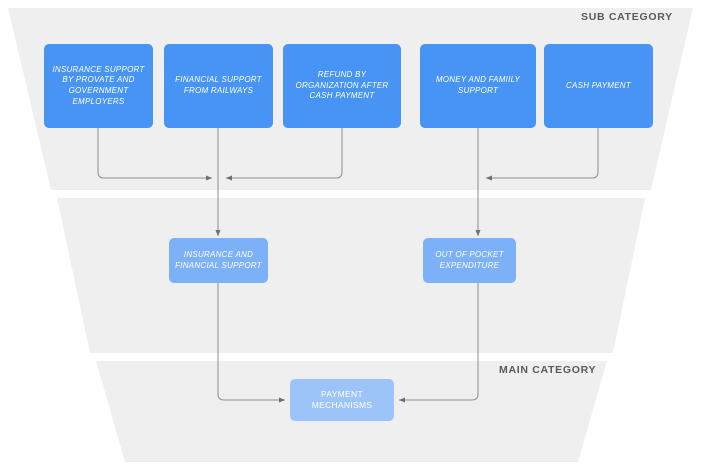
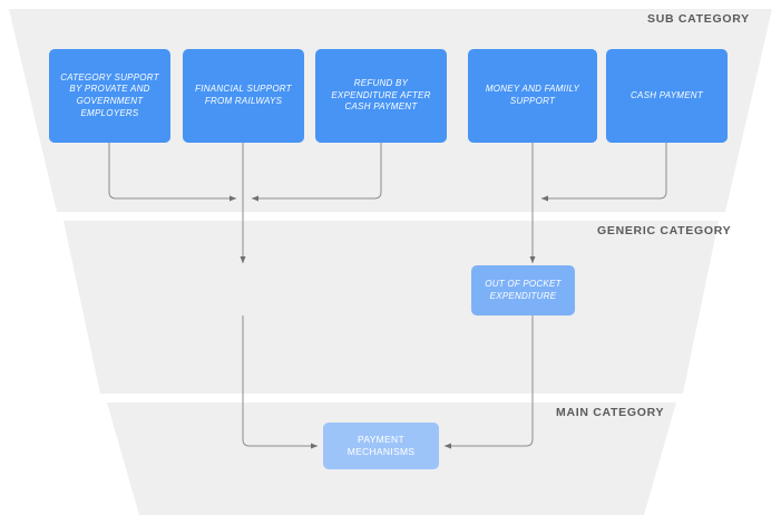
  SUB CATEGORY
+ GENERIC CATEGORY
  MAIN CATEGORY
- INSURANCE SUPPORT BY PROVATE AND GOVERNMENT EMPLOYERS
+ CATEGORY SUPPORT BY PROVATE AND GOVERNMENT EMPLOYERS
  FINANCIAL SUPPORT FROM RAILWAYS
- REFUND BY ORGANIZATION AFTER CASH PAYMENT
+ REFUND BY EXPENDITURE AFTER CASH PAYMENT
  MONEY AND FAMIILY SUPPORT
  CASH PAYMENT
- INSURANCE AND FINANCIAL SUPPORT
  OUT OF POCKET EXPENDITURE
  PAYMENT MECHANISMS
